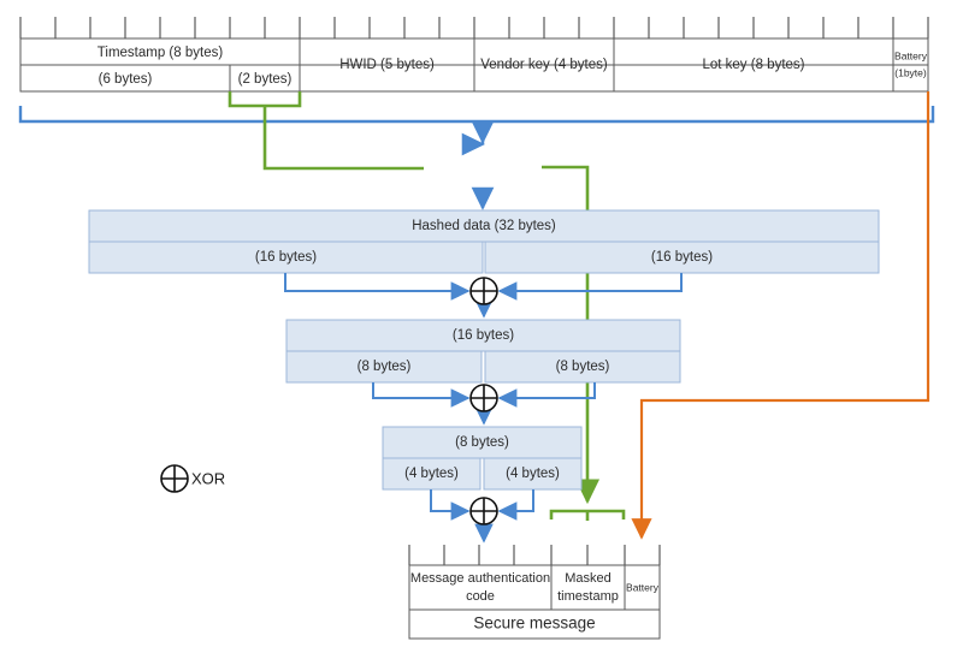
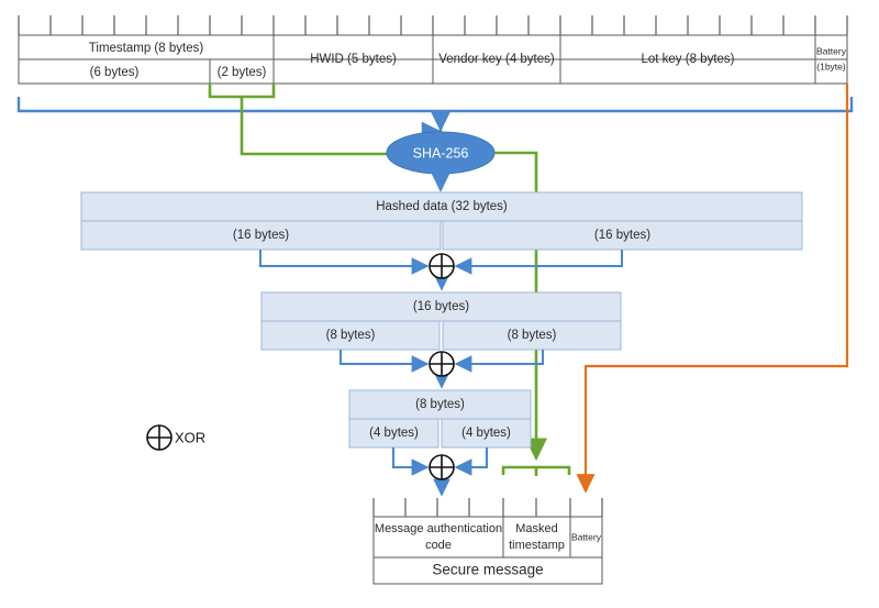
  Timestamp (8 bytes)
  HWID (5 bytes)
  Vendor key (4 bytes)
  Lot key (8 bytes)
  Battery
  (1byte)
  (6 bytes)
  (2 bytes)
+ SHA-256
  Hashed data (32 bytes)
  (16 bytes)
  (16 bytes)
  (16 bytes)
  (8 bytes)
  (8 bytes)
  (8 bytes)
  (4 bytes)
  (4 bytes)
  XOR
  Message authentication
  code
  Masked
  timestamp
  Battery
  Secure message
